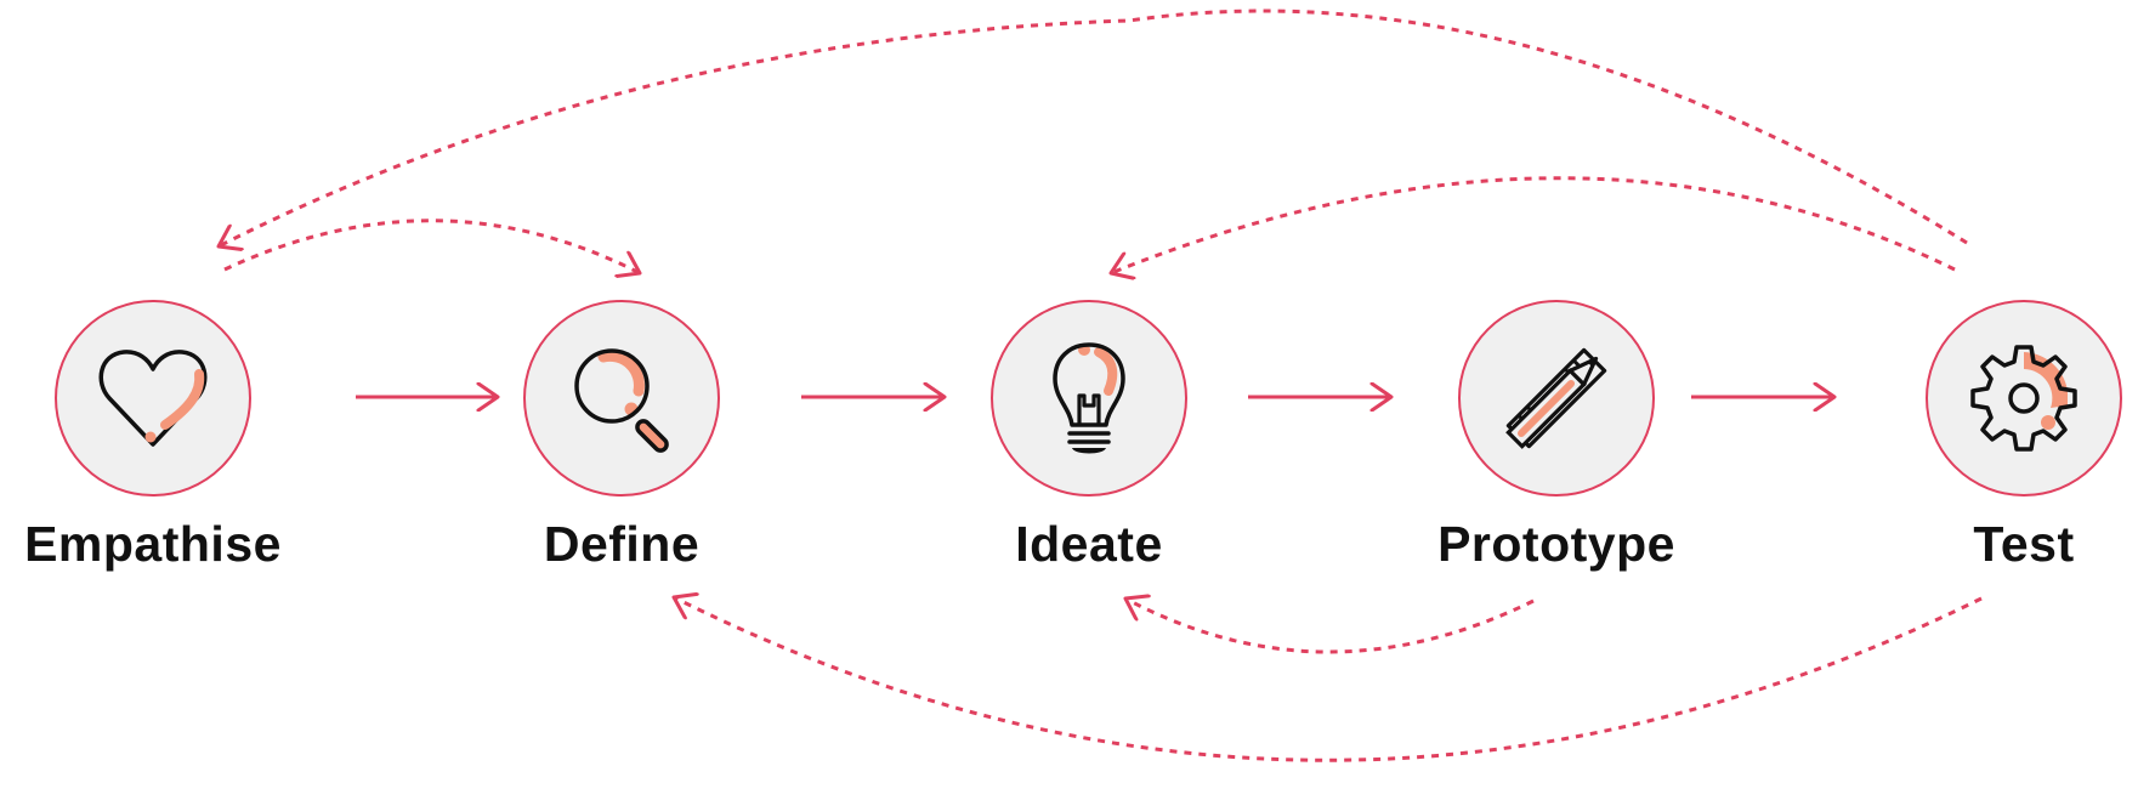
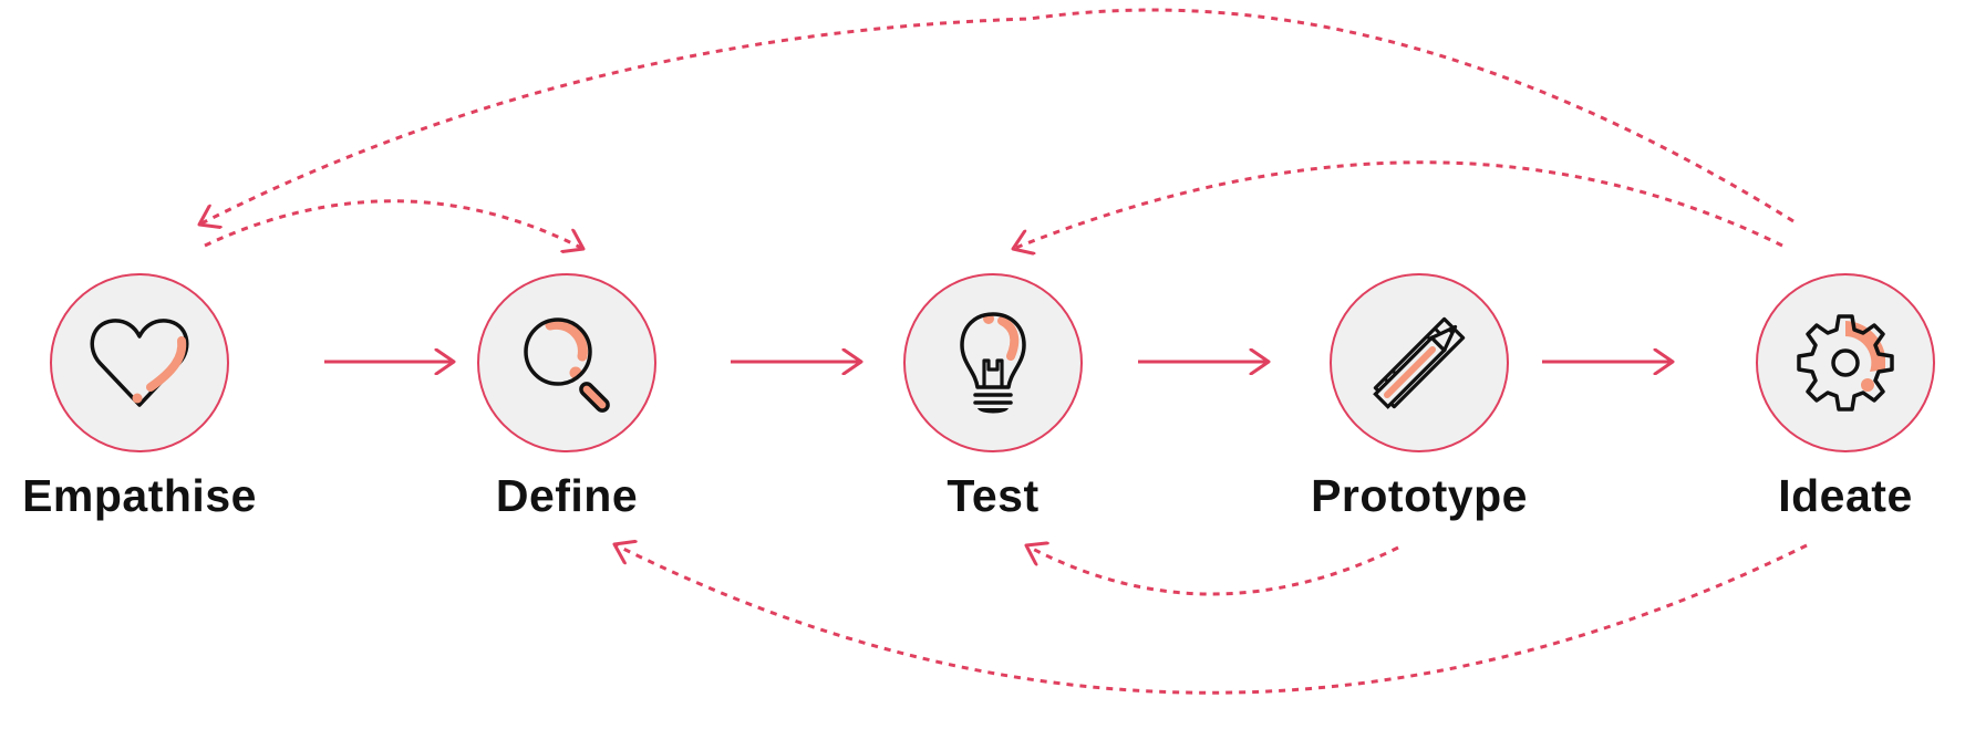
  Empathise
  Define
- Ideate
+ Test
  Prototype
- Test
+ Ideate
